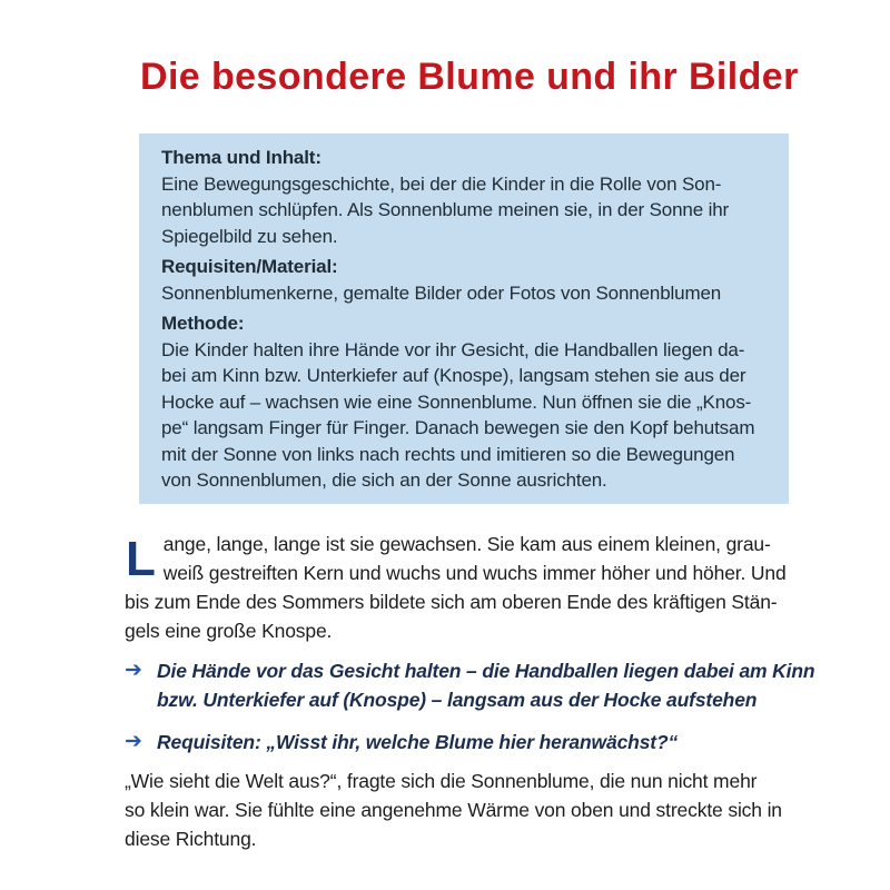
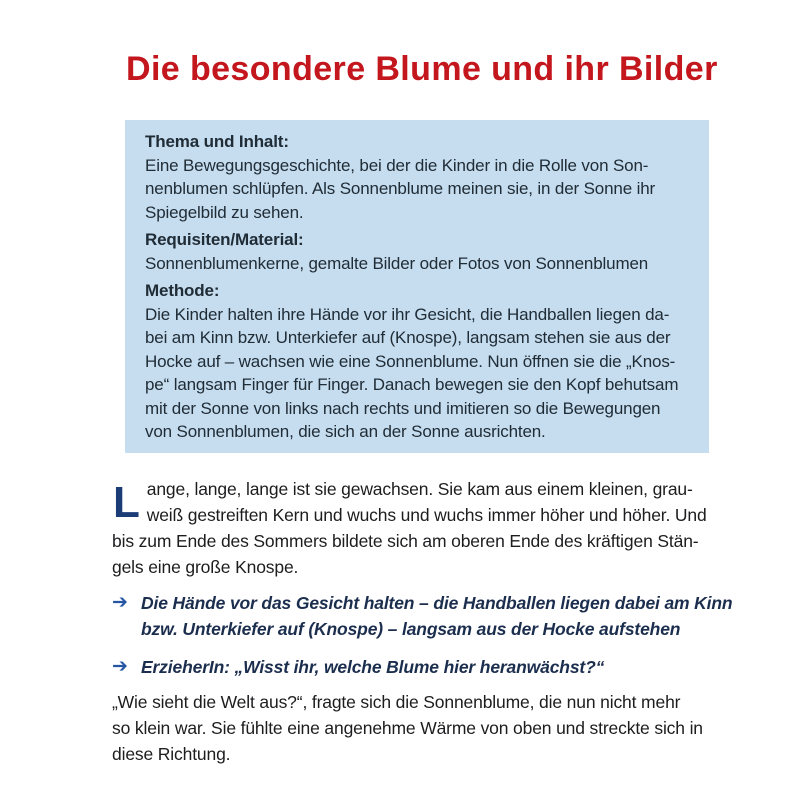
  Die besondere Blume und ihr Bilder
  Thema und Inhalt:
  Eine Bewegungsgeschichte, bei der die Kinder in die Rolle von Son-
  nenblumen schlüpfen. Als Sonnenblume meinen sie, in der Sonne ihr
  Spiegelbild zu sehen.
  Requisiten/Material:
  Sonnenblumenkerne, gemalte Bilder oder Fotos von Sonnenblumen
  Methode:
  Die Kinder halten ihre Hände vor ihr Gesicht, die Handballen liegen da-
  bei am Kinn bzw. Unterkiefer auf (Knospe), langsam stehen sie aus der
  Hocke auf – wachsen wie eine Sonnenblume. Nun öffnen sie die „Knos-
  pe“ langsam Finger für Finger. Danach bewegen sie den Kopf behutsam
  mit der Sonne von links nach rechts und imitieren so die Bewegungen
  von Sonnenblumen, die sich an der Sonne ausrichten.
  L
  ange, lange, lange ist sie gewachsen. Sie kam aus einem kleinen, grau-
  weiß gestreiften Kern und wuchs und wuchs immer höher und höher. Und
  bis zum Ende des Sommers bildete sich am oberen Ende des kräftigen Stän-
  gels eine große Knospe.
  ➔
  Die Hände vor das Gesicht halten – die Handballen liegen dabei am Kinn
  bzw. Unterkiefer auf (Knospe) – langsam aus der Hocke aufstehen
  ➔
- Requisiten: „Wisst ihr, welche Blume hier heranwächst?“
+ ErzieherIn: „Wisst ihr, welche Blume hier heranwächst?“
  „Wie sieht die Welt aus?“, fragte sich die Sonnenblume, die nun nicht mehr
  so klein war. Sie fühlte eine angenehme Wärme von oben und streckte sich in
  diese Richtung.
